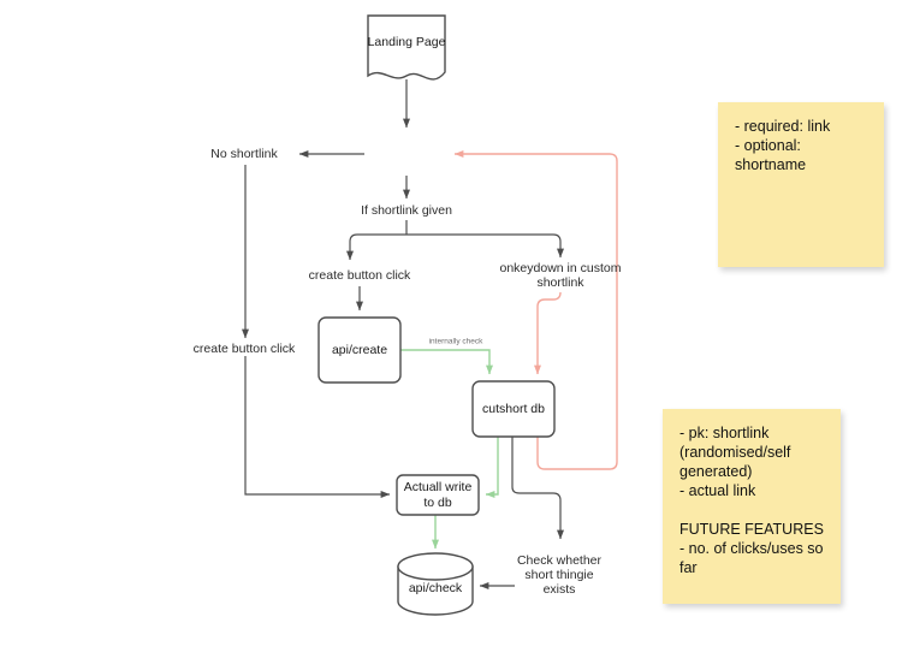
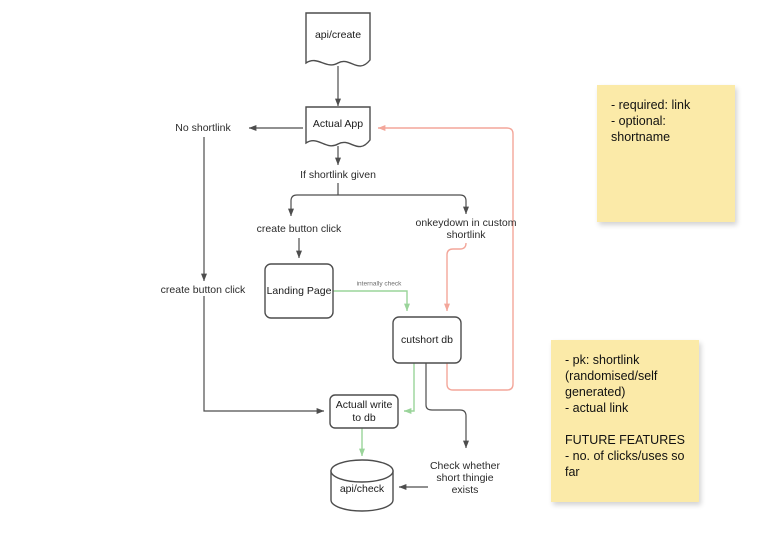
- Landing Page
+ api/create
+ Actual App
- api/create
+ Landing Page
  cutshort db
  Actuall write
  to db
  api/check
  No shortlink
  If shortlink given
  create button click
  create button click
  onkeydown in custom
  shortlink
  Check whether
  short thingie
  exists
  - required: link
  - optional:
  shortname
  - pk: shortlink
  (randomised/self
  generated)
  - actual link
  FUTURE FEATURES
  - no. of clicks/uses so far
